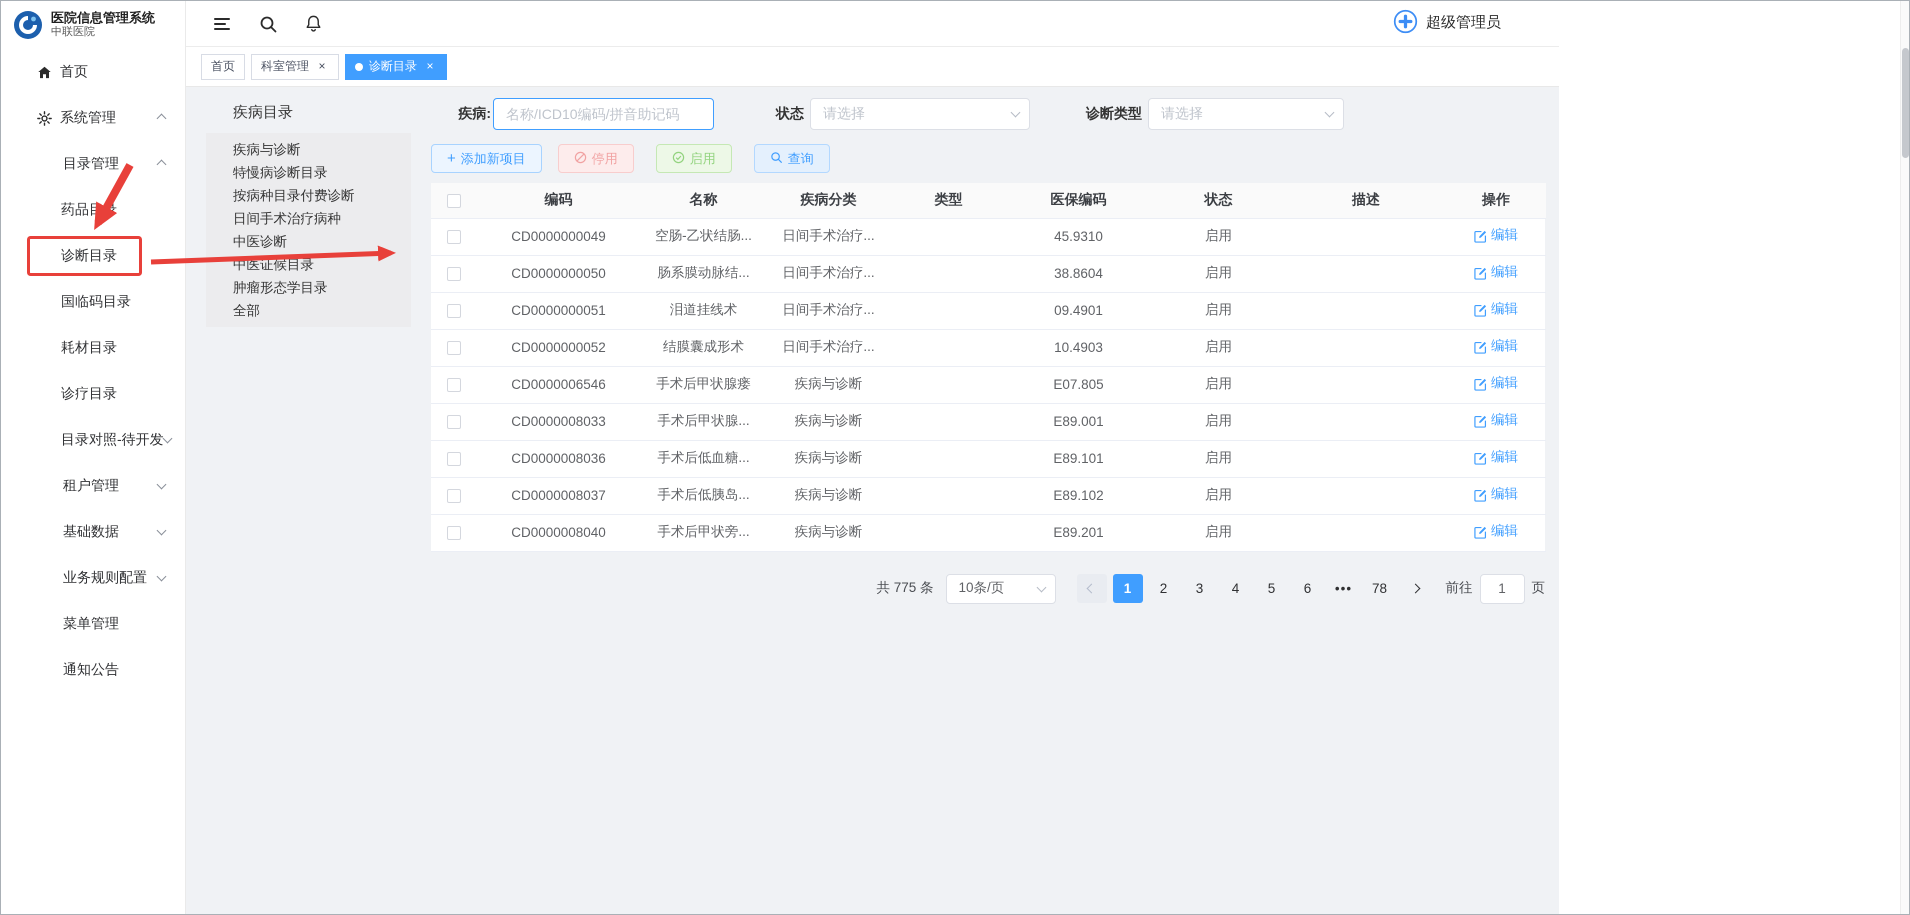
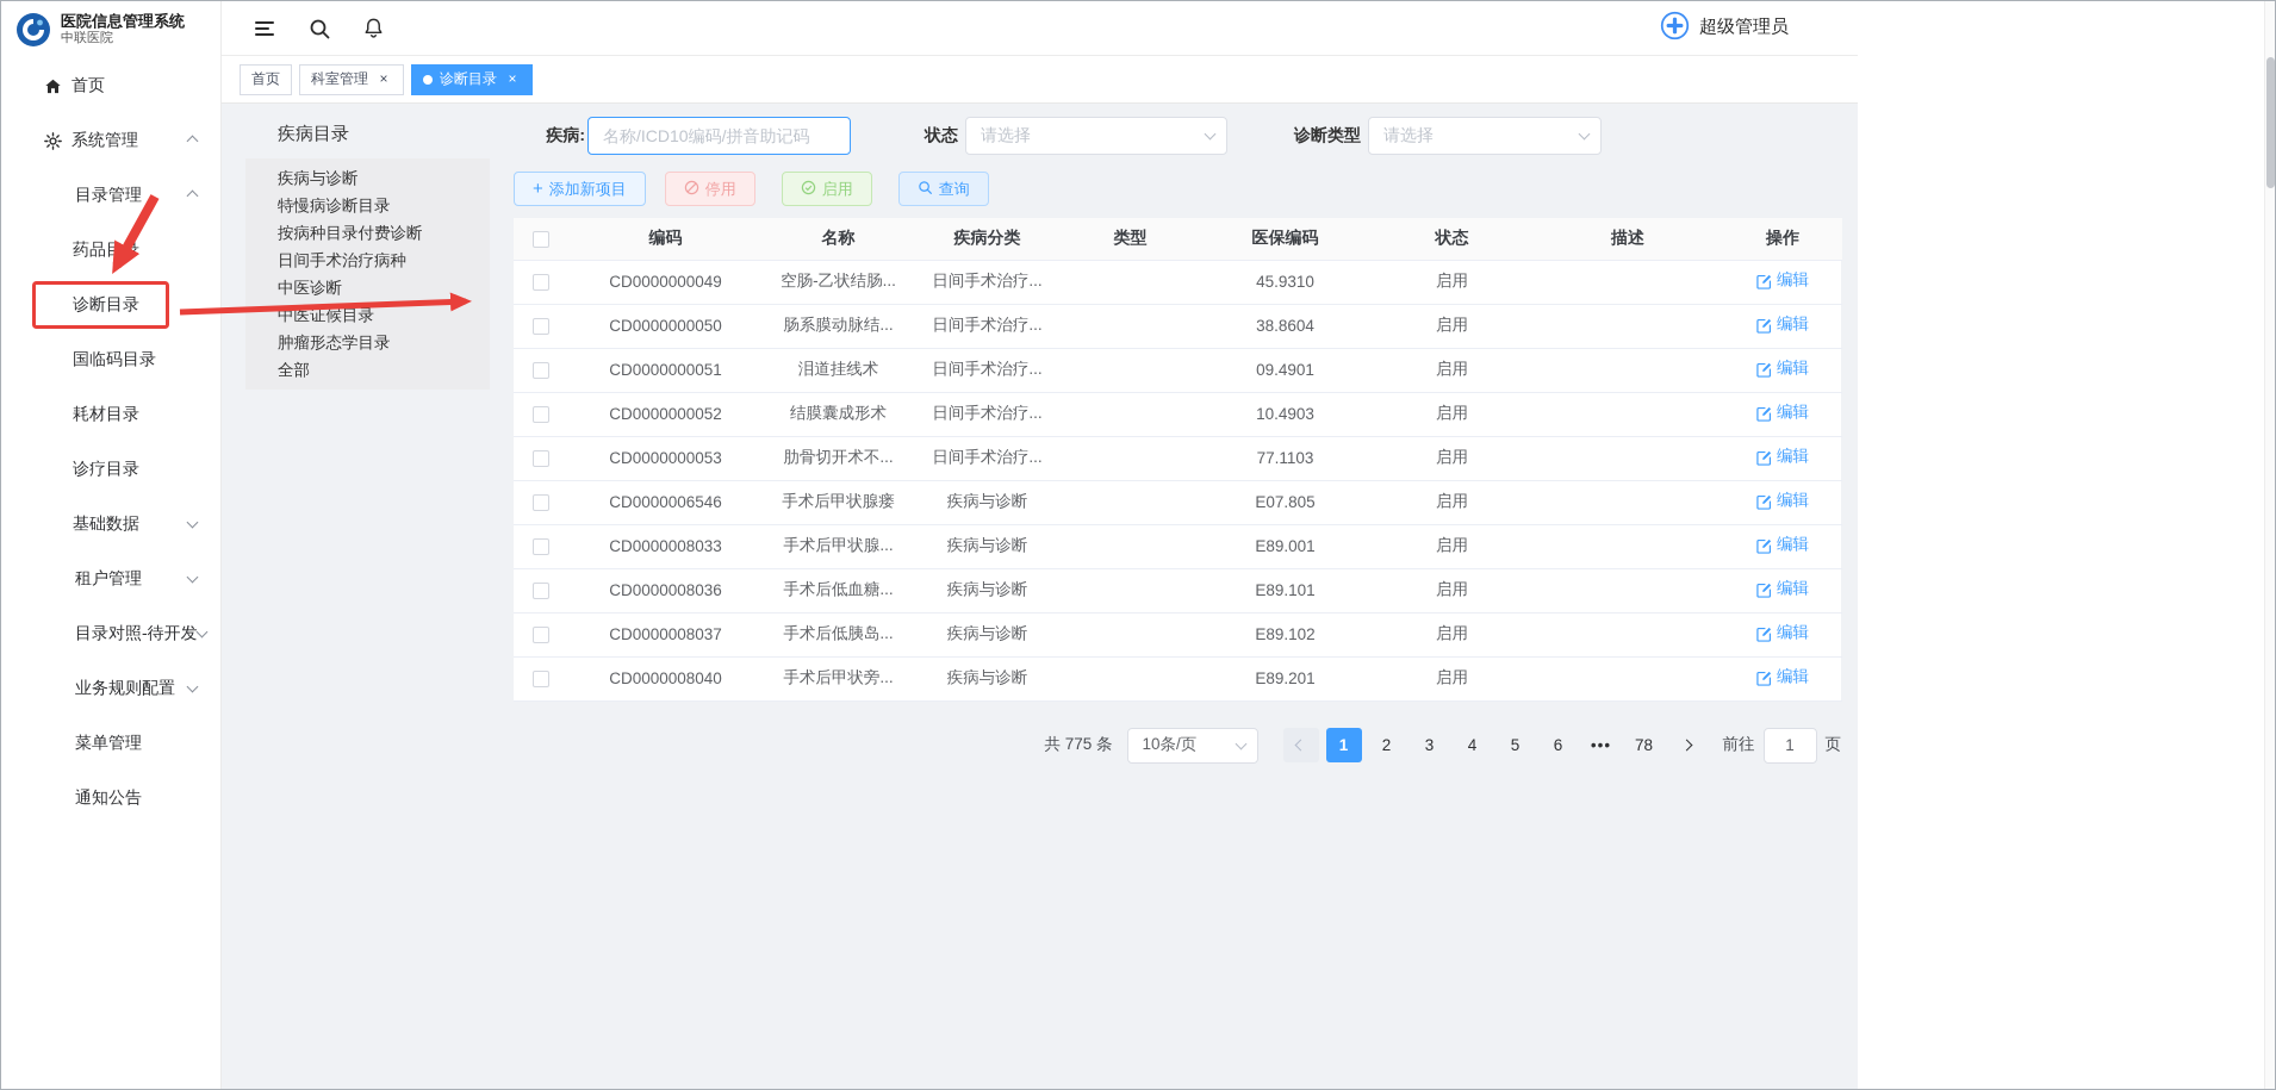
  医院信息管理系统
  中联医院
  首页
  系统管理
  目录管理
  药品目
  诊断目录
  国临码目录
  耗材目录
  诊疗目录
- 目录对照-待开发
+ 基础数据
  租户管理
- 基础数据
+ 目录对照-待开发
  业务规则配置
  菜单管理
  通知公告
  超级管理员
  首页
  科室管理
  ×
  诊断目录
  ×
  疾病目录
  疾病与诊断
  特慢病诊断目录
  按病种目录付费诊断
  日间手术治疗病种
  中医诊断
  中医证候目录
  肿瘤形态学目录
  全部
  疾病:
  名称/ICD10编码/拼音助记码
  状态
  请选择
  诊断类型
  请选择
  +
  添加新项目
  停用
  启用
  查询
  	编码	名称	疾病分类	类型	医保编码	状态	描述	操作
  	CD0000000049	空肠-乙状结肠...	日间手术治疗...		45.9310	启用		编辑
  	CD0000000050	肠系膜动脉结...	日间手术治疗...		38.8604	启用		编辑
  	CD0000000051	泪道挂线术	日间手术治疗...		09.4901	启用		编辑
  	CD0000000052	结膜囊成形术	日间手术治疗...		10.4903	启用		编辑
+ 	CD0000000053	肋骨切开术不...	日间手术治疗...		77.1103	启用		编辑
  	CD0000006546	手术后甲状腺瘘	疾病与诊断		E07.805	启用		编辑
  	CD0000008033	手术后甲状腺...	疾病与诊断		E89.001	启用		编辑
  	CD0000008036	手术后低血糖...	疾病与诊断		E89.101	启用		编辑
  	CD0000008037	手术后低胰岛...	疾病与诊断		E89.102	启用		编辑
  	CD0000008040	手术后甲状旁...	疾病与诊断		E89.201	启用		编辑
  共 775 条
  10条/页
  1
  2
  3
  4
  5
  6
  •••
  78
  前往
  1
  页
